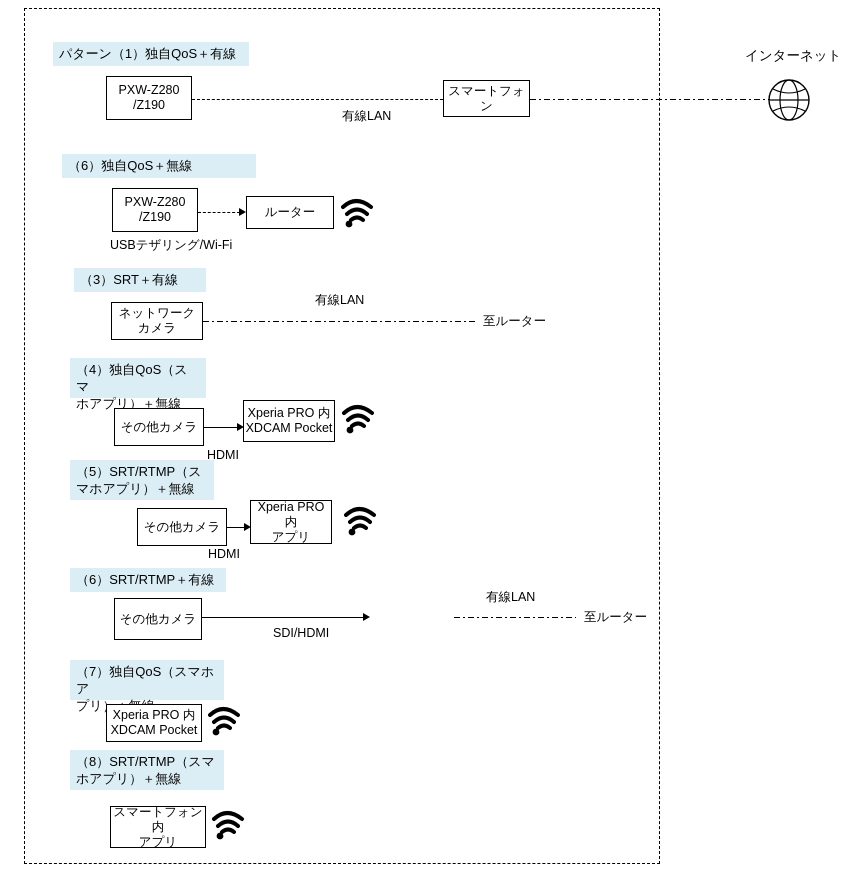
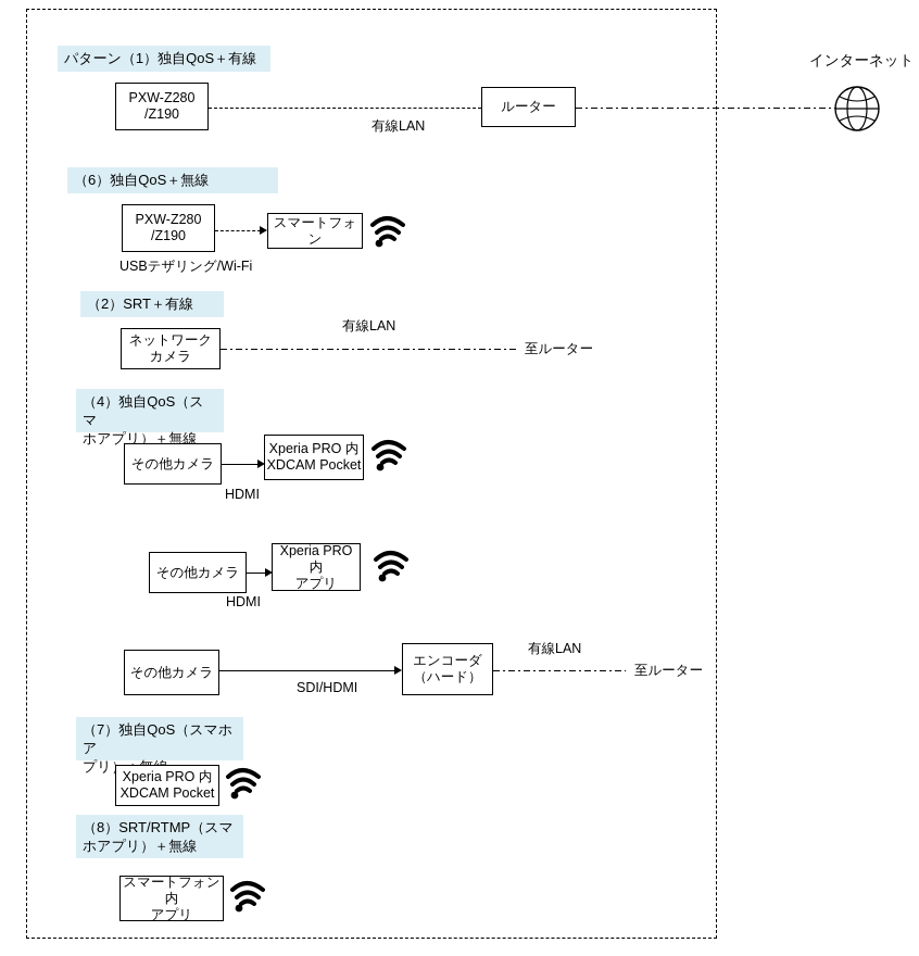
  インターネット
  パターン（1）独自QoS＋有線
  PXW-Z280
  /Z190
  有線LAN
- スマートフォン
+ ルーター
  （6）独自QoS＋無線
  PXW-Z280
  /Z190
  USBテザリング/Wi-Fi
- ルーター
+ スマートフォン
- （3）SRT＋有線
+ （2）SRT＋有線
  ネットワーク
  カメラ
  有線LAN
  至ルーター
  （4）独自QoS（スマ
  ホアプリ）＋無線
  その他カメラ
  HDMI
  Xperia PRO 内
  XDCAM Pocket
- （5）SRT/RTMP（ス
- マホアプリ）＋無線
  その他カメラ
  HDMI
  Xperia PRO 内
  アプリ
- （6）SRT/RTMP＋有線
  その他カメラ
  SDI/HDMI
+ エンコーダ
+ （ハード）
  有線LAN
  至ルーター
  （7）独自QoS（スマホア
  Xperia PRO 内
  XDCAM Pocket
  （8）SRT/RTMP（スマ
  ホアプリ）＋無線
  スマートフォン内
  アプリ
